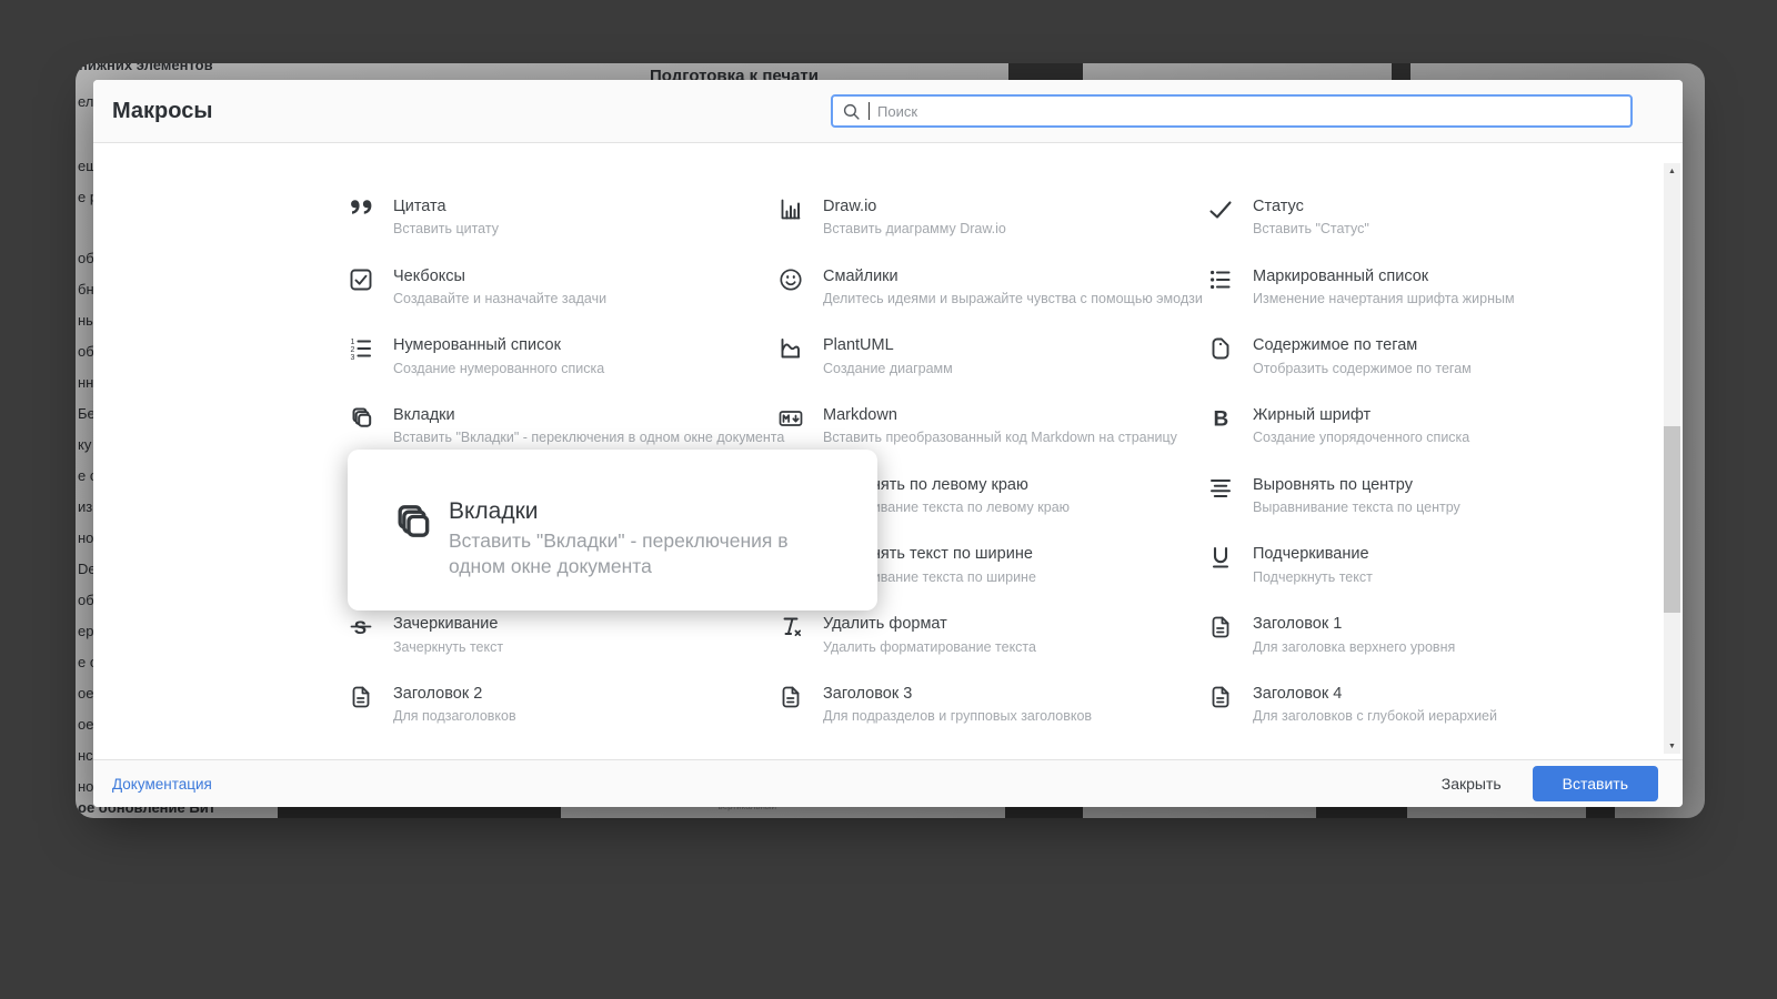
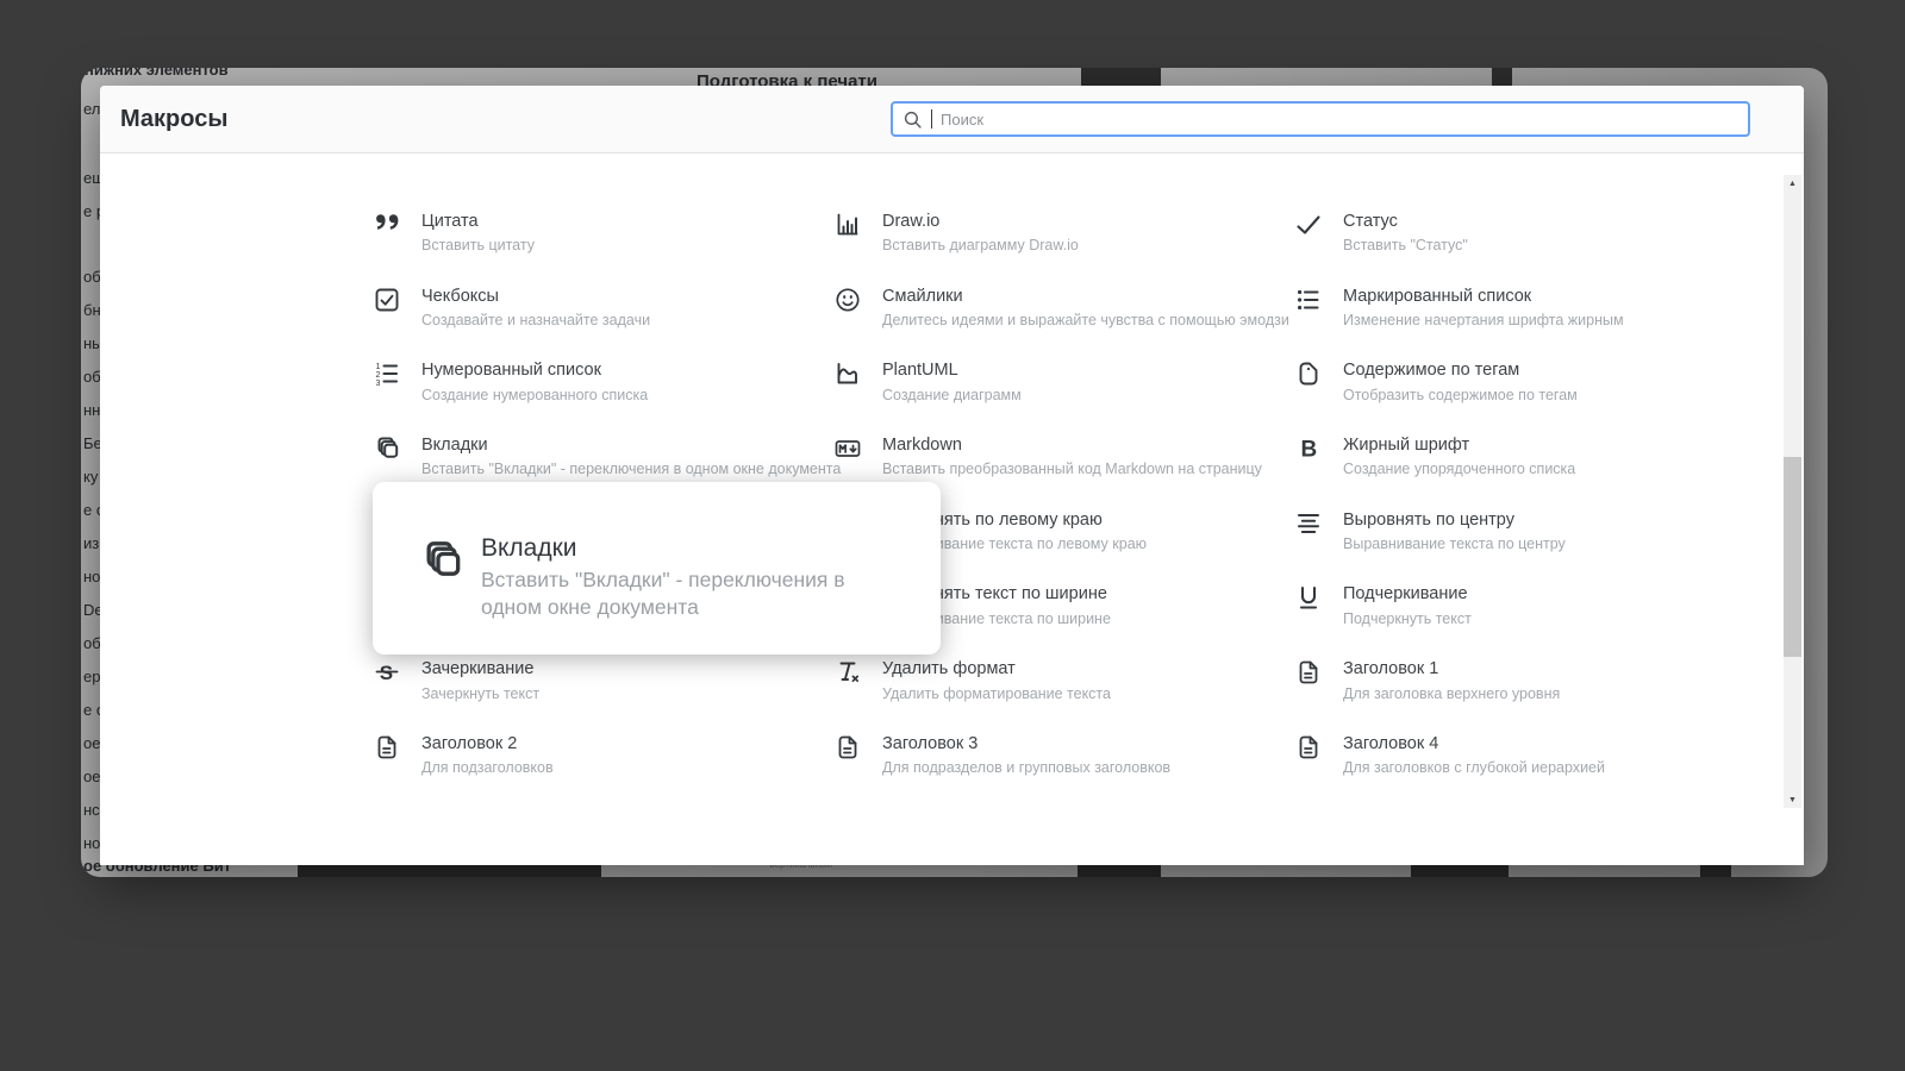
  нижних элементов
  Подготовка к печати
  ещ
  об
  бн
  ны
  об
  нн
  Бе
  ку
  из
  но
  De
  об
  ер
  ое
  ое
  нс
  но
  ое обновление Бит
  Макросы
  Поиск
  Цитата
  Вставить цитату
  Draw.io
  Вставить диаграмму Draw.io
  Статус
  Вставить "Статус"
  Чекбоксы
  Создавайте и назначайте задачи
  Смайлики
  Делитесь идеями и выражайте чувства с помощью эмодзи
  Маркированный список
  Изменение начертания шрифта жирным
  Нумерованный список
  Создание нумерованного списка
  PlantUML
  Создание диаграмм
  Содержимое по тегам
  Отобразить содержимое по тегам
  Вкладки
  Вставить "Вкладки" - переключения в одном окне документа
  Markdown
  Вставить преобразованный код Markdown на страницу
  B
  Жирный шрифт
  Создание упорядоченного списка
  ять по левому краю
  вание текста по левому краю
  Выровнять по центру
  Выравнивание текста по центру
  ять текст по ширине
  вание текста по ширине
  Подчеркивание
  Подчеркнуть текст
  S
  Зачеркивание
  Зачеркнуть текст
  Удалить формат
  Удалить форматирование текста
  Заголовок 1
  Для заголовка верхнего уровня
  Заголовок 2
  Для подзаголовков
  Заголовок 3
  Для подразделов и групповых заголовков
  Заголовок 4
  Для заголовков с глубокой иерархией
  Вкладки
  Вставить "Вкладки" - переключения в одном окне документа
- Документация
- Закрыть
- Вставить
